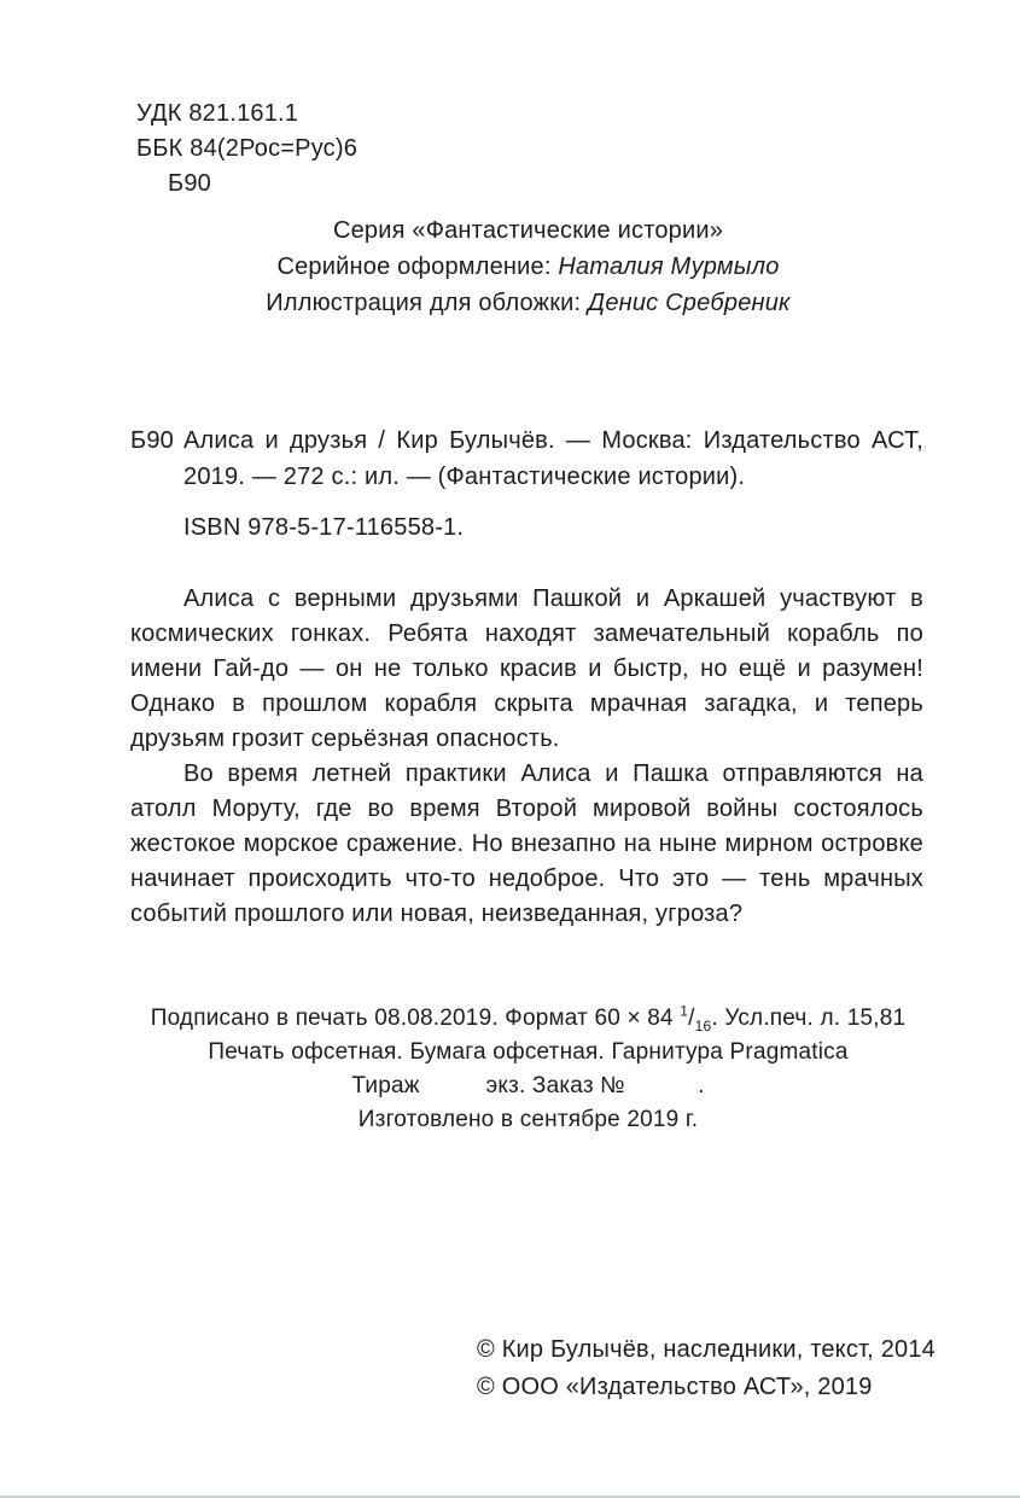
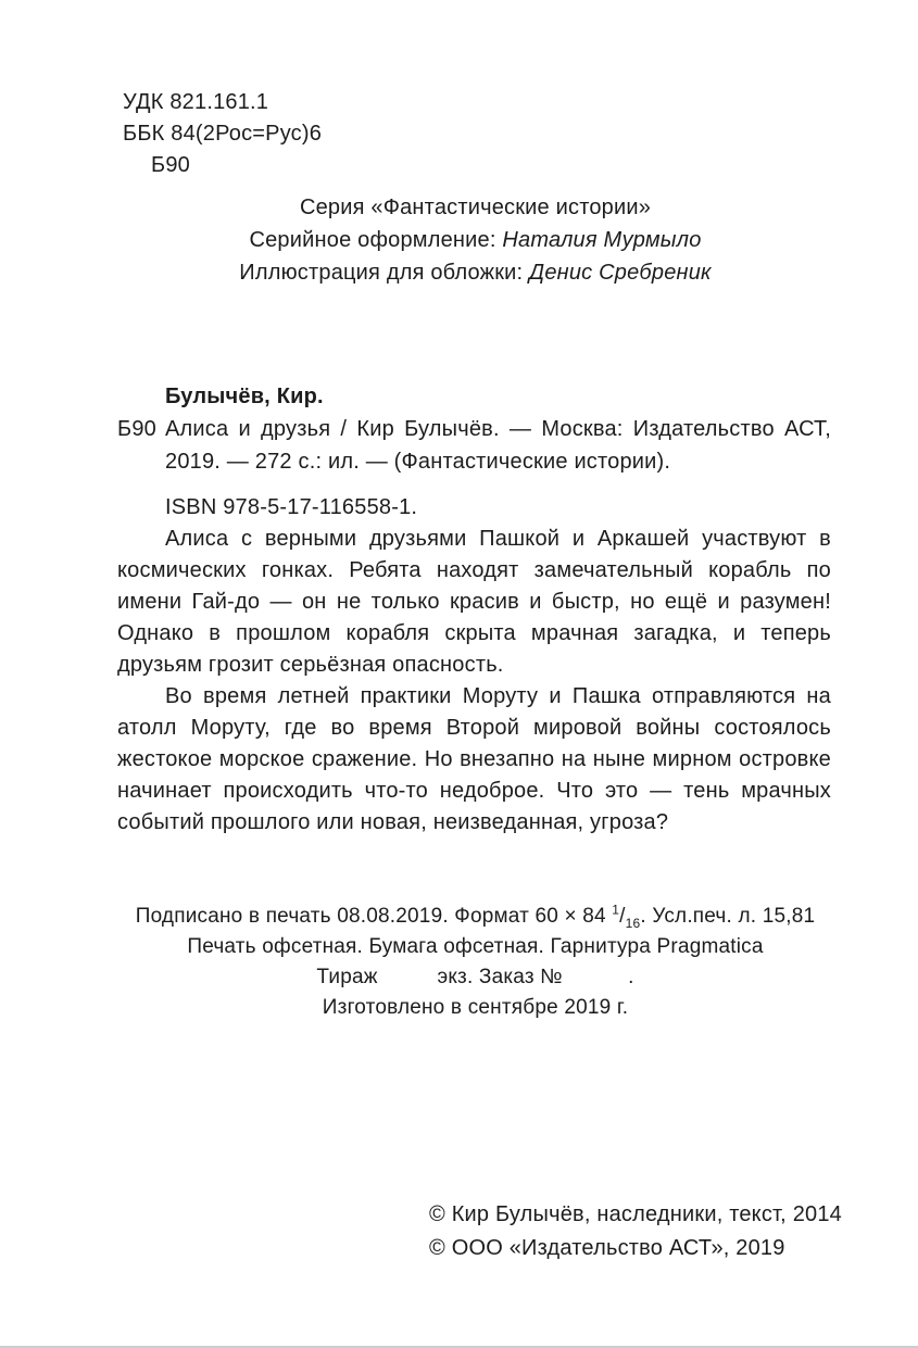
  УДК 821.161.1
  ББК 84(2Рос=Рус)6
  Б90
  Серия «Фантастические истории»
  Серийное оформление: Наталия Мурмыло
  Иллюстрация для обложки: Денис Сребреник
+ Булычёв, Кир.
  Б90
  Алиса и друзья / Кир Булычёв. — Москва: Издательство АСТ, 2019. — 272 с.: ил. — (Фантастические истории).
  ISBN 978-5-17-116558-1.
  Алиса с верными друзьями Пашкой и Аркашей участвуют в космических гонках. Ребята находят замечательный корабль по имени Гай-до — он не только красив и быстр, но ещё и разумен! Однако в прошлом корабля скрыта мрачная загадка, и теперь друзьям грозит серьёзная опасность.
- Во время летней практики Алиса и Пашка отправляются на атолл Моруту, где во время Второй мировой войны состоялось жестокое морское сражение. Но внезапно на ныне мирном островке начинает происходить что-то недоброе. Что это — тень мрачных событий прошлого или новая, неизведанная, угроза?
+ Во время летней практики Моруту и Пашка отправляются на атолл Моруту, где во время Второй мировой войны состоялось жестокое морское сражение. Но внезапно на ныне мирном островке начинает происходить что-то недоброе. Что это — тень мрачных событий прошлого или новая, неизведанная, угроза?
  Подписано в печать 08.08.2019. Формат 60 × 84 1/16. Усл.печ. л. 15,81
  Печать офсетная. Бумага офсетная. Гарнитура Pragmatica
  Тираж экз. Заказ № .
  Изготовлено в сентябре 2019 г.
  © Кир Булычёв, наследники, текст, 2014
  © ООО «Издательство АСТ», 2019
